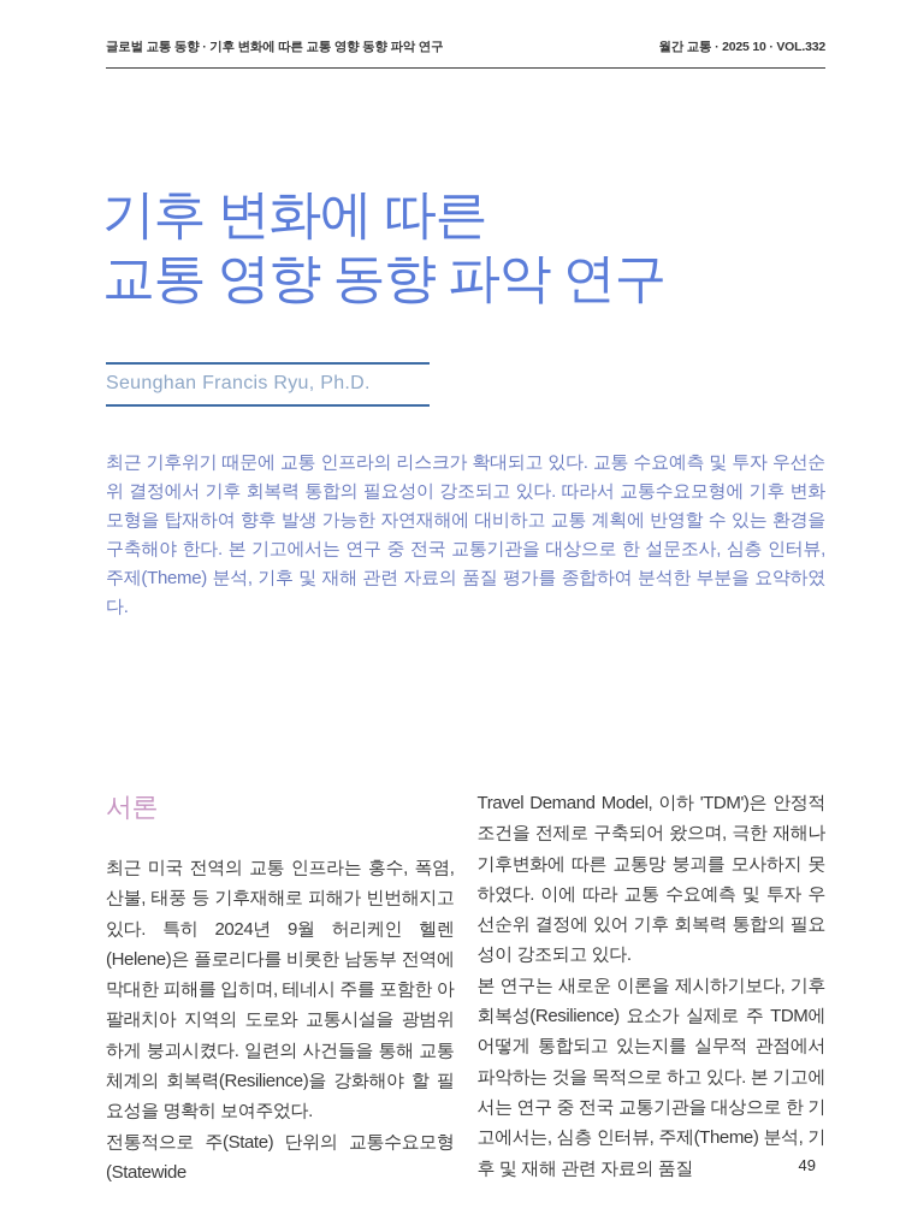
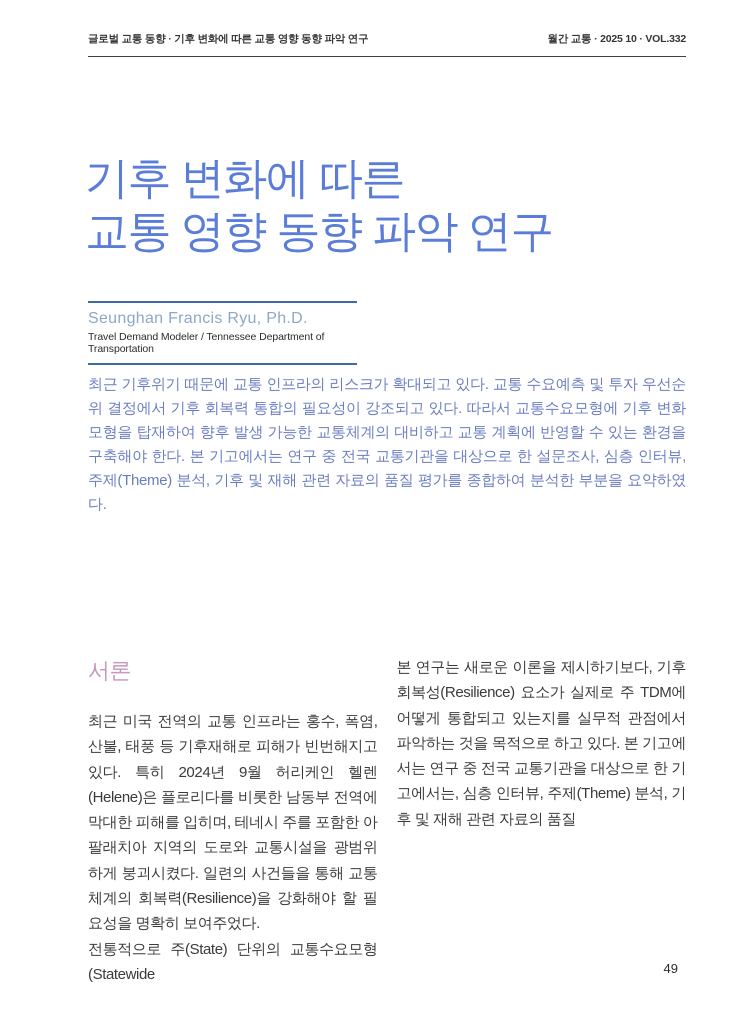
  글로벌 교통 동향 · 기후 변화에 따른 교통 영향 동향 파악 연구
  월간 교통 · 2025 10 · VOL.332
  기후 변화에 따른
  교통 영향 동향 파악 연구
  Seunghan Francis Ryu, Ph.D.
+ Travel Demand Modeler / Tennessee Department of Transportation
- 최근 기후위기 때문에 교통 인프라의 리스크가 확대되고 있다. 교통 수요예측 및 투자 우선순위 결정에서 기후 회복력 통합의 필요성이 강조되고 있다. 따라서 교통수요모형에 기후 변화 모형을 탑재하여 향후 발생 가능한 자연재해에 대비하고 교통 계획에 반영할 수 있는 환경을 구축해야 한다. 본 기고에서는 연구 중 전국 교통기관을 대상으로 한 설문조사, 심층 인터뷰, 주제(Theme) 분석, 기후 및 재해 관련 자료의 품질 평가를 종합하여 분석한 부분을 요약하였다.
+ 최근 기후위기 때문에 교통 인프라의 리스크가 확대되고 있다. 교통 수요예측 및 투자 우선순위 결정에서 기후 회복력 통합의 필요성이 강조되고 있다. 따라서 교통수요모형에 기후 변화 모형을 탑재하여 향후 발생 가능한 교통체계의 대비하고 교통 계획에 반영할 수 있는 환경을 구축해야 한다. 본 기고에서는 연구 중 전국 교통기관을 대상으로 한 설문조사, 심층 인터뷰, 주제(Theme) 분석, 기후 및 재해 관련 자료의 품질 평가를 종합하여 분석한 부분을 요약하였다.
  서론
  최근 미국 전역의 교통 인프라는 홍수, 폭염, 산불, 태풍 등 기후재해로 피해가 빈번해지고 있다. 특히 2024년 9월 허리케인 헬렌(Helene)은 플로리다를 비롯한 남동부 전역에 막대한 피해를 입히며, 테네시 주를 포함한 아팔래치아 지역의 도로와 교통시설을 광범위하게 붕괴시켰다. 일련의 사건들을 통해 교통체계의 회복력(Resilience)을 강화해야 할 필요성을 명확히 보여주었다.
  전통적으로 주(State) 단위의 교통수요모형(Statewide
- Travel Demand Model, 이하 'TDM')은 안정적 조건을 전제로 구축되어 왔으며, 극한 재해나 기후변화에 따른 교통망 붕괴를 모사하지 못하였다. 이에 따라 교통 수요예측 및 투자 우선순위 결정에 있어 기후 회복력 통합의 필요성이 강조되고 있다.
  본 연구는 새로운 이론을 제시하기보다, 기후회복성(Resilience) 요소가 실제로 주 TDM에 어떻게 통합되고 있는지를 실무적 관점에서 파악하는 것을 목적으로 하고 있다. 본 기고에서는 연구 중 전국 교통기관을 대상으로 한 기고에서는, 심층 인터뷰, 주제(Theme) 분석, 기후 및 재해 관련 자료의 품질
  49
